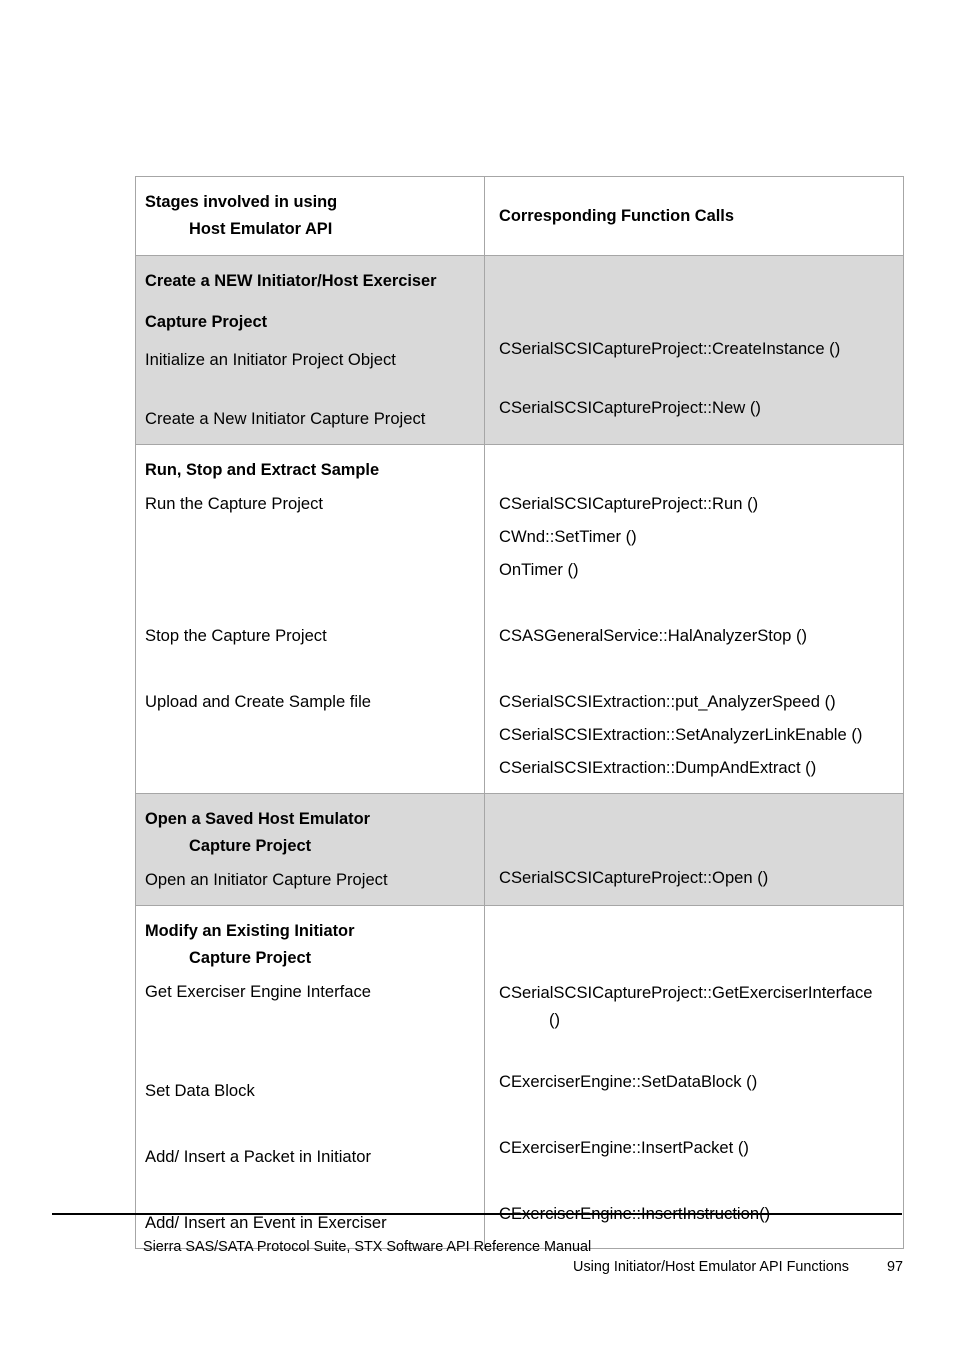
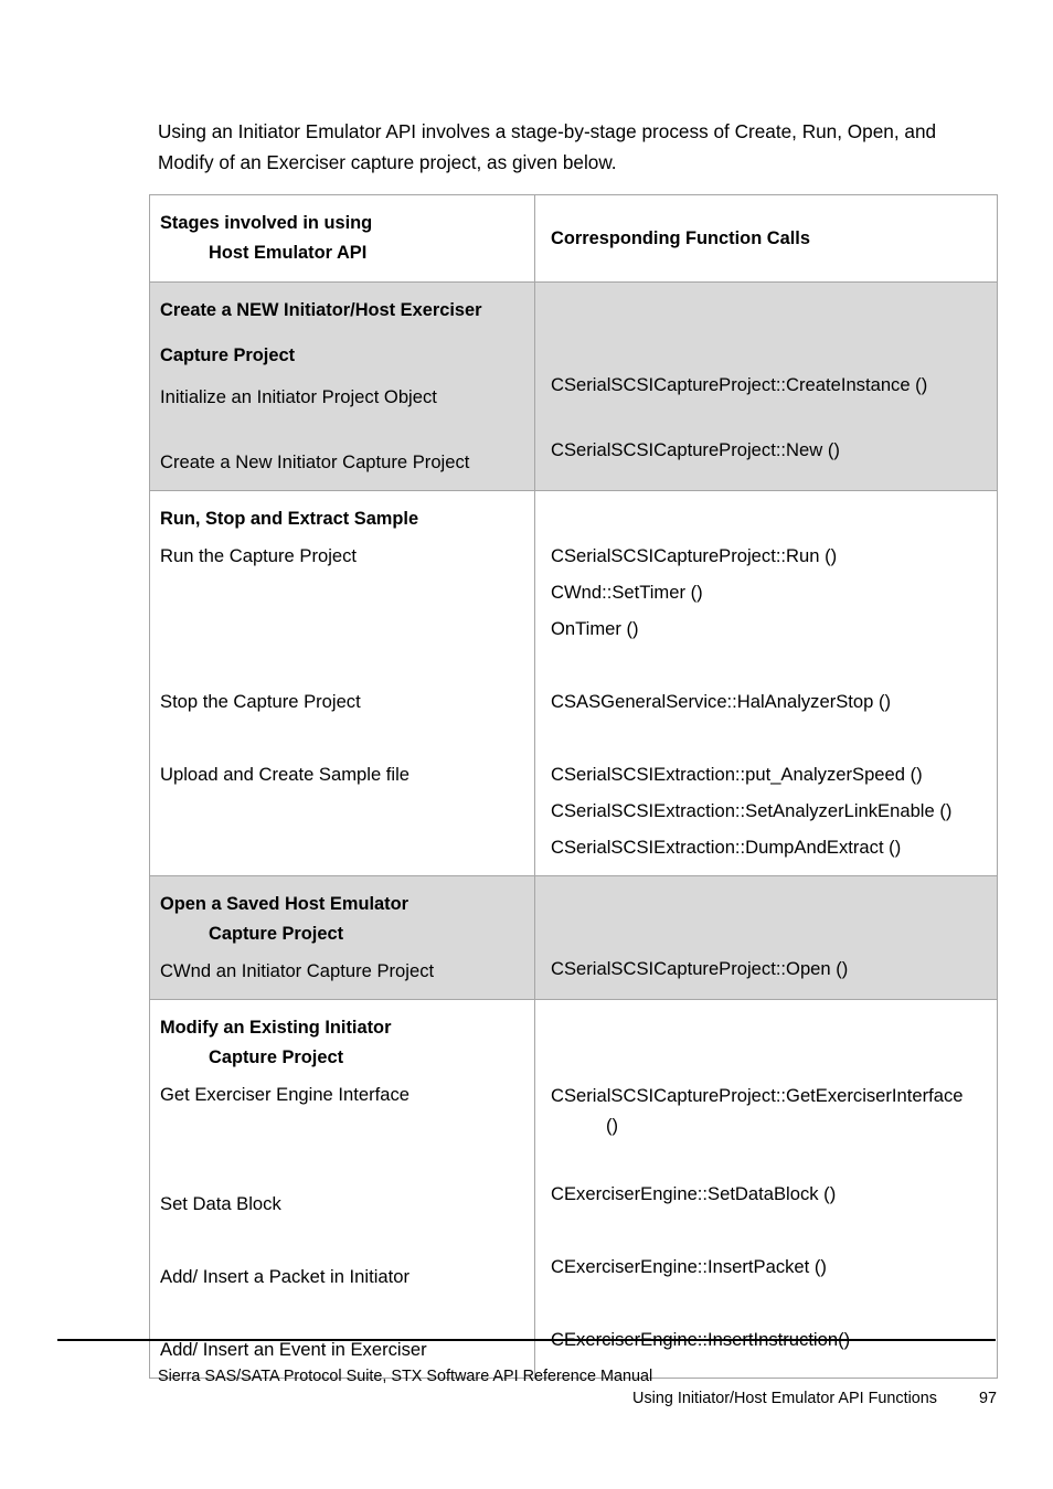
+ Using an Initiator Emulator API involves a stage-by-stage process of Create, Run, Open, and Modify of an Exerciser capture project, as given below.
  Stages involved in using Host Emulator API	Corresponding Function Calls
  Create a NEW Initiator/Host Exerciser Capture Project Initialize an Initiator Project Object Create a New Initiator Capture Project	CSerialSCSICaptureProject::CreateInstance () CSerialSCSICaptureProject::New ()
  Run, Stop and Extract Sample Run the Capture Project Stop the Capture Project Upload and Create Sample file	CSerialSCSICaptureProject::Run () CWnd::SetTimer () OnTimer () CSASGeneralService::HalAnalyzerStop () CSerialSCSIExtraction::put_AnalyzerSpeed () CSerialSCSIExtraction::SetAnalyzerLinkEnable () CSerialSCSIExtraction::DumpAndExtract ()
- Open a Saved Host Emulator Capture Project Open an Initiator Capture Project	CSerialSCSICaptureProject::Open ()
+ Open a Saved Host Emulator Capture Project CWnd an Initiator Capture Project	CSerialSCSICaptureProject::Open ()
  Modify an Existing Initiator Capture Project Get Exerciser Engine Interface Set Data Block Add/ Insert a Packet in Initiator Add/ Insert an Event in Exerciser	CSerialSCSICaptureProject::GetExerciserInterface () CExerciserEngine::SetDataBlock () CExerciserEngine::InsertPacket ()
  Sierra SAS/SATA Protocol Suite, STX Software API Reference Manual
  Using Initiator/Host Emulator API Functions 97
